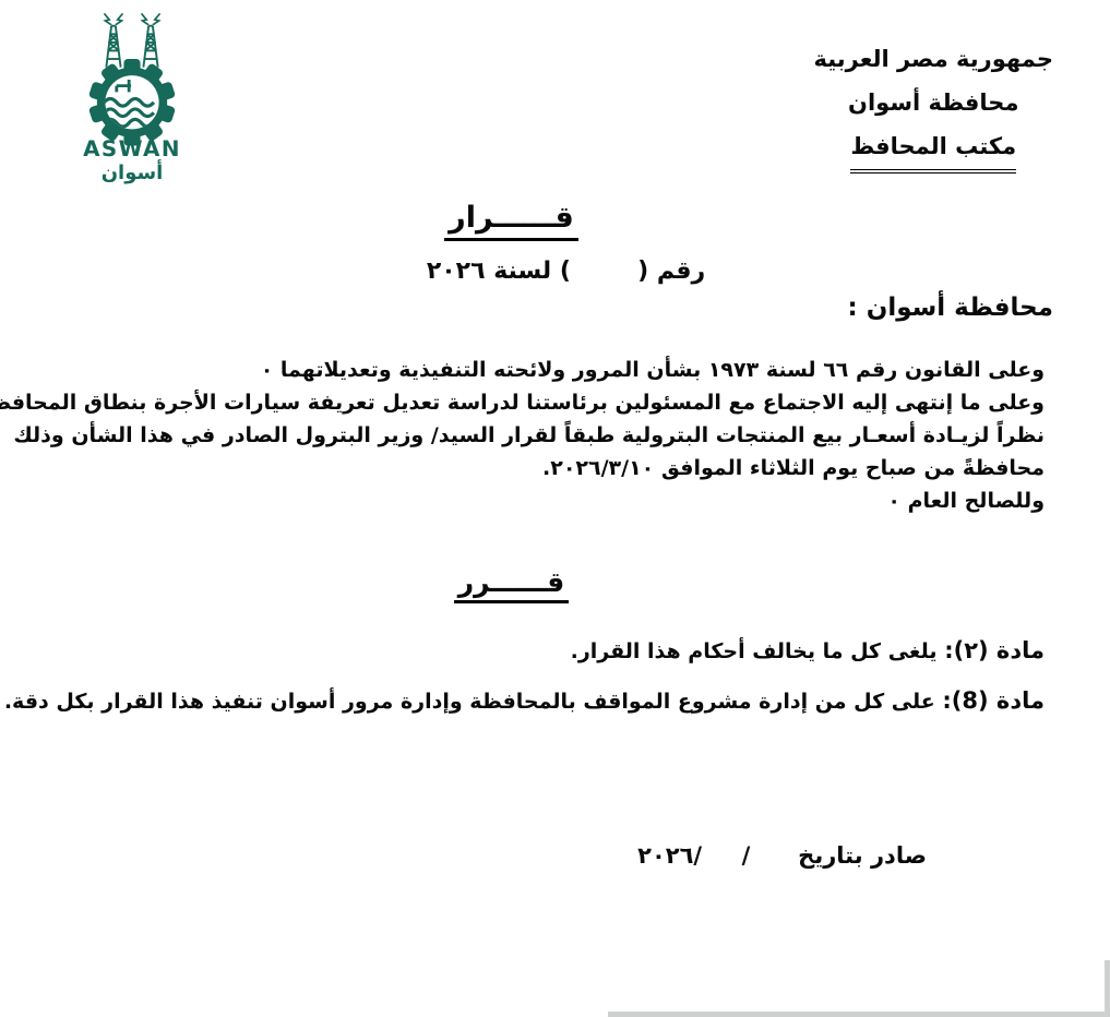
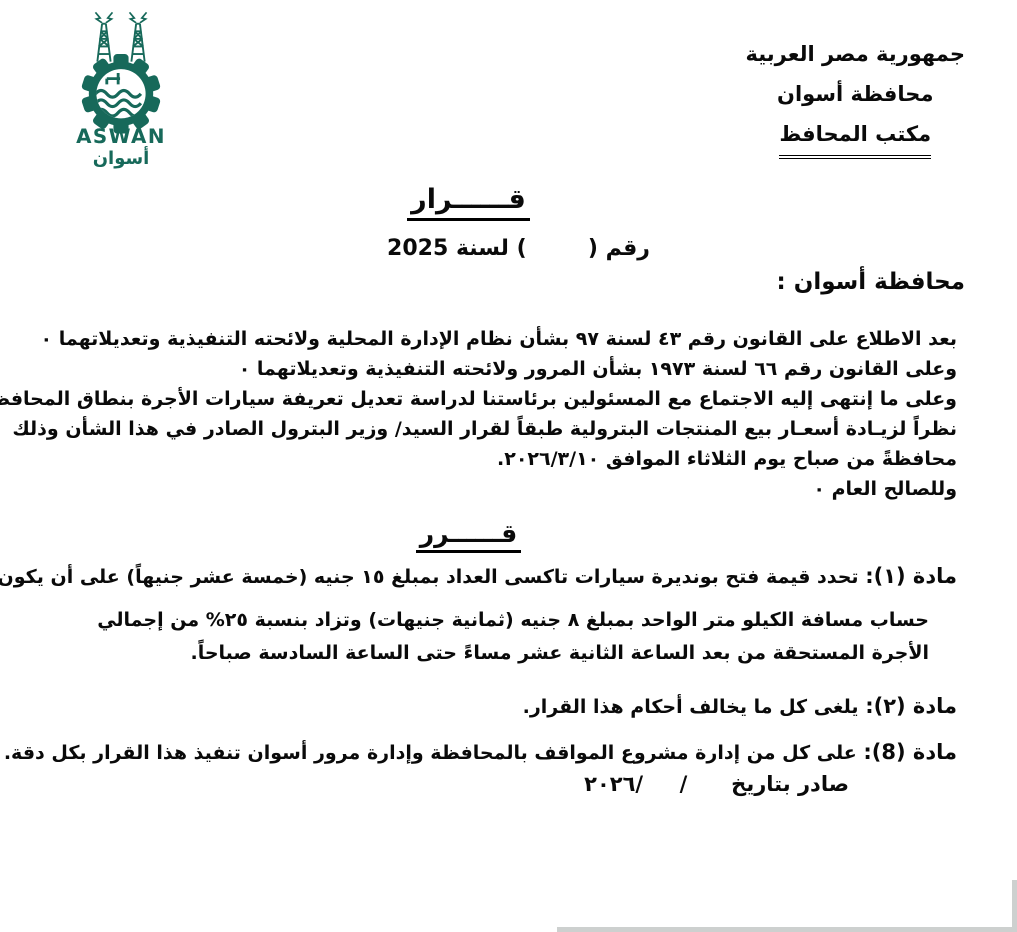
  ASWAN
  أسوان
  جمهورية مصر العربية
  محافظة أسوان
  مكتب المحافظ
  قــــــرار
- رقم ( ) لسنة ٢٠٢٦
+ رقم ( ) لسنة 2025
  محافظة أسوان :
+ بعد الاطلاع على القانون رقم ٤٣ لسنة ٩٧ بشأن نظام الإدارة المحلية ولائحته التنفيذية وتعديلاتهما ٠
  وعلى القانون رقم ٦٦ لسنة ١٩٧٣ بشأن المرور ولائحته التنفيذية وتعديلاتهما ٠
  وعلى ما إنتهى إليه الاجتماع مع المسئولين برئاستنا لدراسة تعديل تعريفة سيارات الأجرة بنطاق المحافظ
  نظراً لزيـادة أسعـار بيع المنتجات البترولية طبقاً لقرار السيد/ وزير البترول الصادر في هذا الشأن وذلك
  محافظةً من صباح يوم الثلاثاء الموافق ٢٠٢٦/٣/١٠.
  وللصالح العام ٠
  قــــــرر
+ مادة (١): تحدد قيمة فتح بونديرة سيارات تاكسى العداد بمبلغ ١٥ جنيه (خمسة عشر جنيهاً) على أن يكون
+ حساب مسافة الكيلو متر الواحد بمبلغ ٨ جنيه (ثمانية جنيهات) وتزاد بنسبة ٢٥% من إجمالي
+ الأجرة المستحقة من بعد الساعة الثانية عشر مساءً حتى الساعة السادسة صباحاً.
  مادة (٢): يلغى كل ما يخالف أحكام هذا القرار.
  مادة (8): على كل من إدارة مشروع المواقف بالمحافظة وإدارة مرور أسوان تنفيذ هذا القرار بكل دقة.
  صادر بتاريخ / /٢٠٢٦
